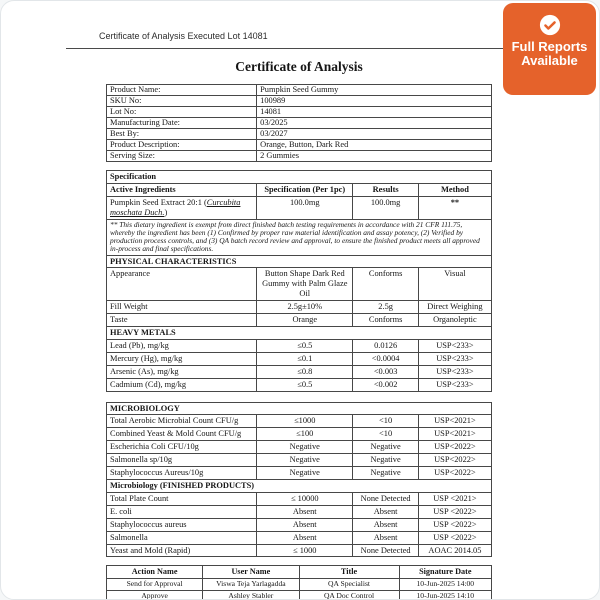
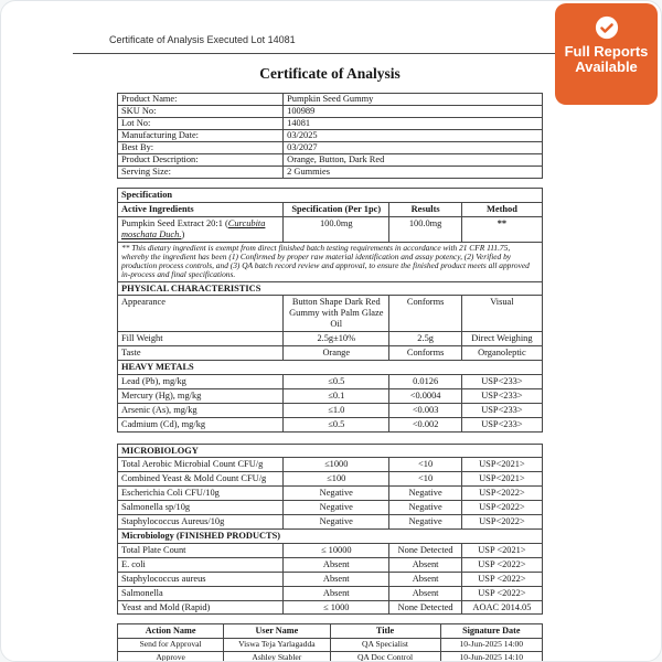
  Certificate of Analysis Executed Lot 14081
  Full Reports
  Available
  Certificate of Analysis
  Product Name:	Pumpkin Seed Gummy
  SKU No:	100989
  Lot No:	14081
  Manufacturing Date:	03/2025
  Best By:	03/2027
  Product Description:	Orange, Button, Dark Red
  Serving Size:	2 Gummies
  Specification
  Active Ingredients	Specification (Per 1pc)	Results	Method
  Pumpkin Seed Extract 20:1 (Curcubita moschata Duch.)	100.0mg	100.0mg	**
  ** This dietary ingredient is exempt from direct finished batch testing requirements in accordance with 21 CFR 111.75, whereby the ingredient has been (1) Confirmed by proper raw material identification and assay potency, (2) Verified by production process controls, and (3) QA batch record review and approval, to ensure the finished product meets all approved in-process and final specifications.
  PHYSICAL CHARACTERISTICS
  Appearance	Button Shape Dark Red Gummy with Palm Glaze Oil	Conforms	Visual
  Fill Weight	2.5g±10%	2.5g	Direct Weighing
  Taste	Orange	Conforms	Organoleptic
  HEAVY METALS
  Lead (Pb), mg/kg	≤0.5	0.0126	USP<233>
  Mercury (Hg), mg/kg	≤0.1	<0.0004	USP<233>
- Arsenic (As), mg/kg	≤0.8	<0.003	USP<233>
+ Arsenic (As), mg/kg	≤1.0	<0.003	USP<233>
  Cadmium (Cd), mg/kg	≤0.5	<0.002	USP<233>
  MICROBIOLOGY
  Total Aerobic Microbial Count CFU/g	≤1000	<10	USP<2021>
  Combined Yeast & Mold Count CFU/g	≤100	<10	USP<2021>
  Escherichia Coli CFU/10g	Negative	Negative	USP<2022>
  Salmonella sp/10g	Negative	Negative	USP<2022>
  Staphylococcus Aureus/10g	Negative	Negative	USP<2022>
  Microbiology (FINISHED PRODUCTS)
  Total Plate Count	≤ 10000	None Detected	USP <2021>
  E. coli	Absent	Absent	USP <2022>
  Staphylococcus aureus	Absent	Absent	USP <2022>
  Salmonella	Absent	Absent	USP <2022>
  Yeast and Mold (Rapid)	≤ 1000	None Detected	AOAC 2014.05
  Action Name	User Name	Title	Signature Date
  Send for Approval	Viswa Teja Yarlagadda	QA Specialist	10-Jun-2025 14:00
  Approve	Ashley Stabler	QA Doc Control	10-Jun-2025 14:10
